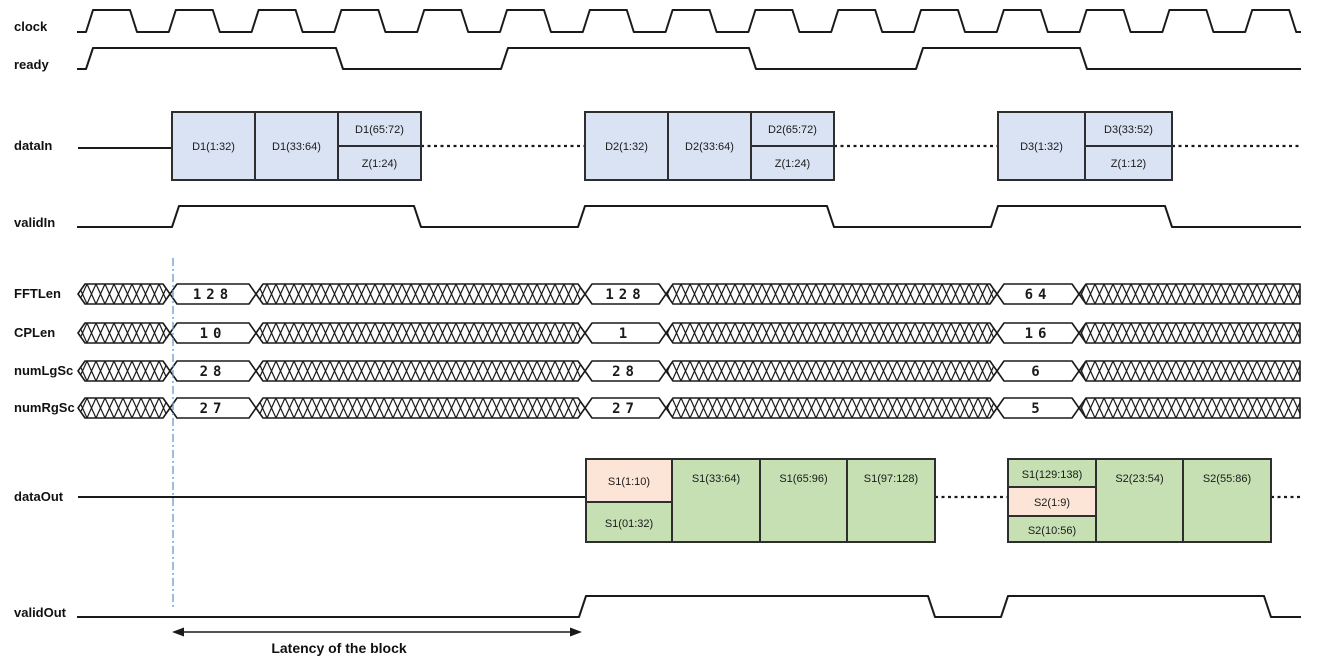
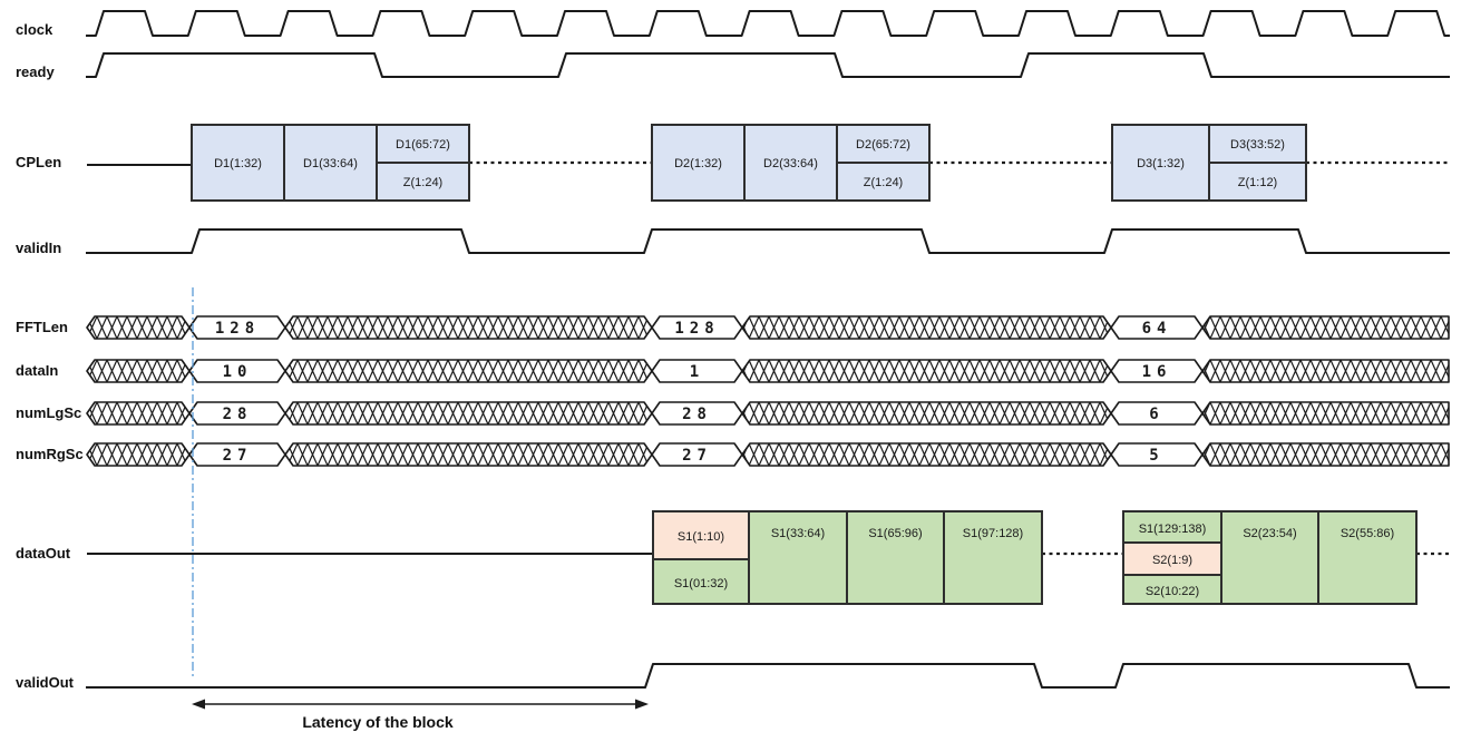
  D1(1:32)
  D1(33:64)
  D1(65:72)
  Z(1:24)
  D2(1:32)
  D2(33:64)
  D2(65:72)
  Z(1:24)
  D3(1:32)
  D3(33:52)
  Z(1:12)
  128
  128
  64
  10
  1
  16
  28
  28
  6
  27
  27
  5
  S1(1:10)
  S1(01:32)
  S1(33:64)
  S1(65:96)
  S1(97:128)
  S1(129:138)
  S2(1:9)
- S2(10:56)
+ S2(10:22)
  S2(23:54)
  S2(55:86)
  clock
  ready
- dataIn
+ CPLen
  validIn
  FFTLen
- CPLen
+ dataIn
  numLgSc
  numRgSc
  dataOut
  validOut
  Latency of the block
